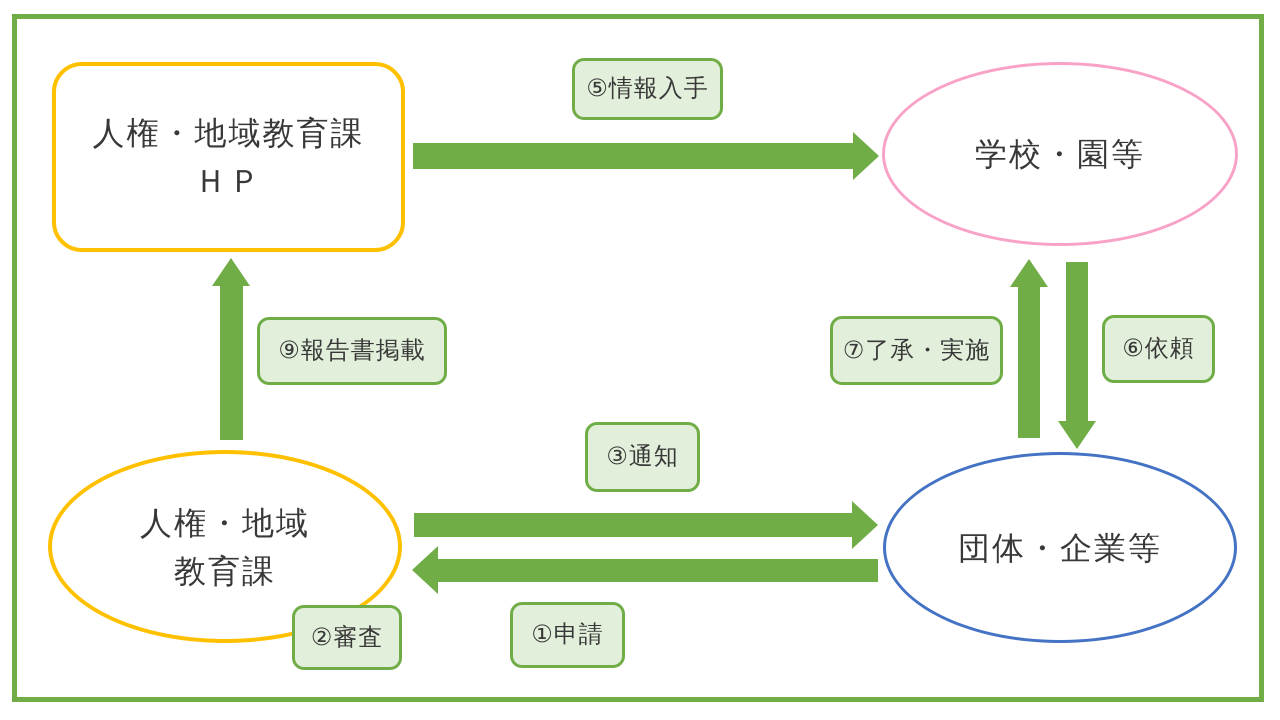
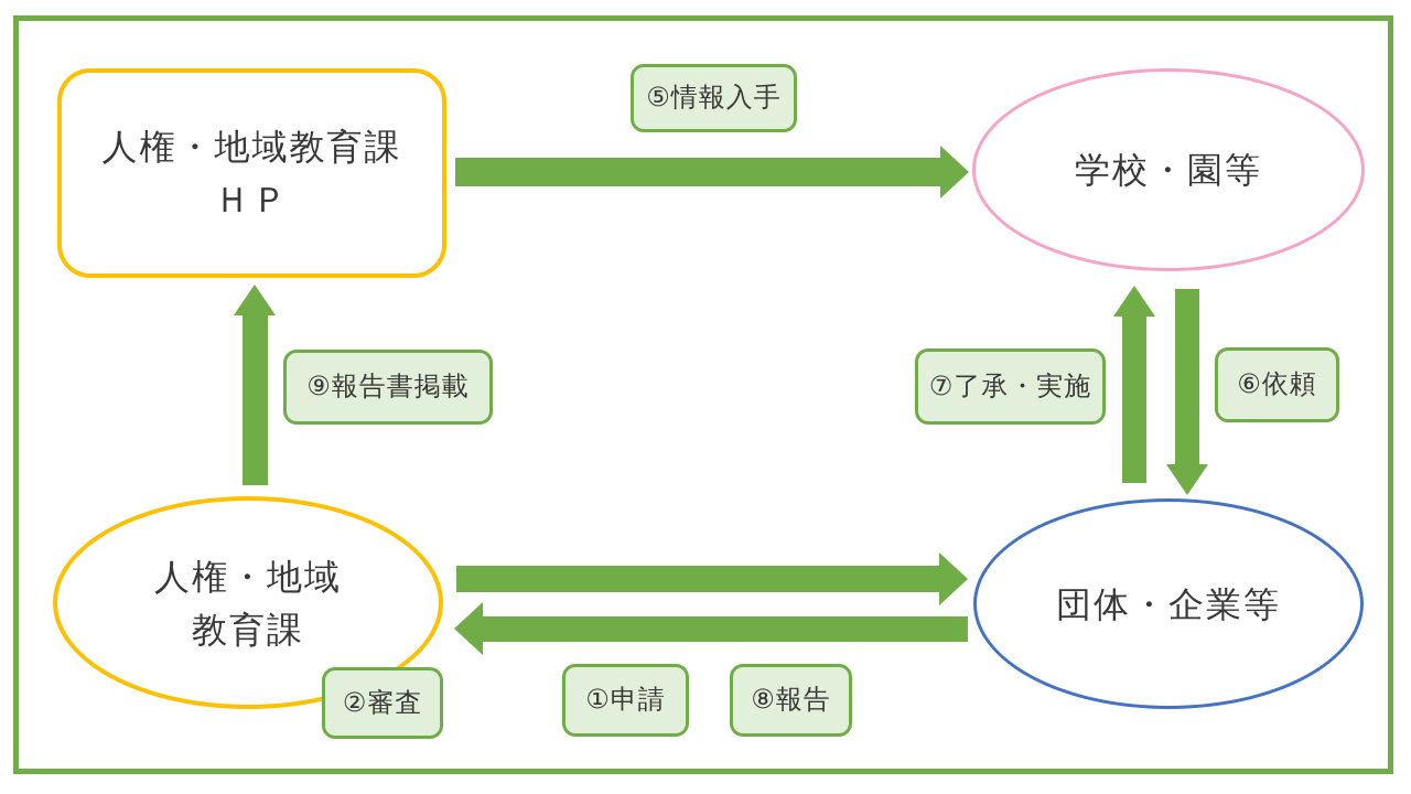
  人権・地域教育課
  ＨＰ
  学校・園等
  人権・地域
  教育課
  団体・企業等
  ⑤情報入手
  ⑨報告書掲載
  ⑦了承・実施
  ⑥依頼
- ③通知
  ②審査
  ①申請
+ ⑧報告
